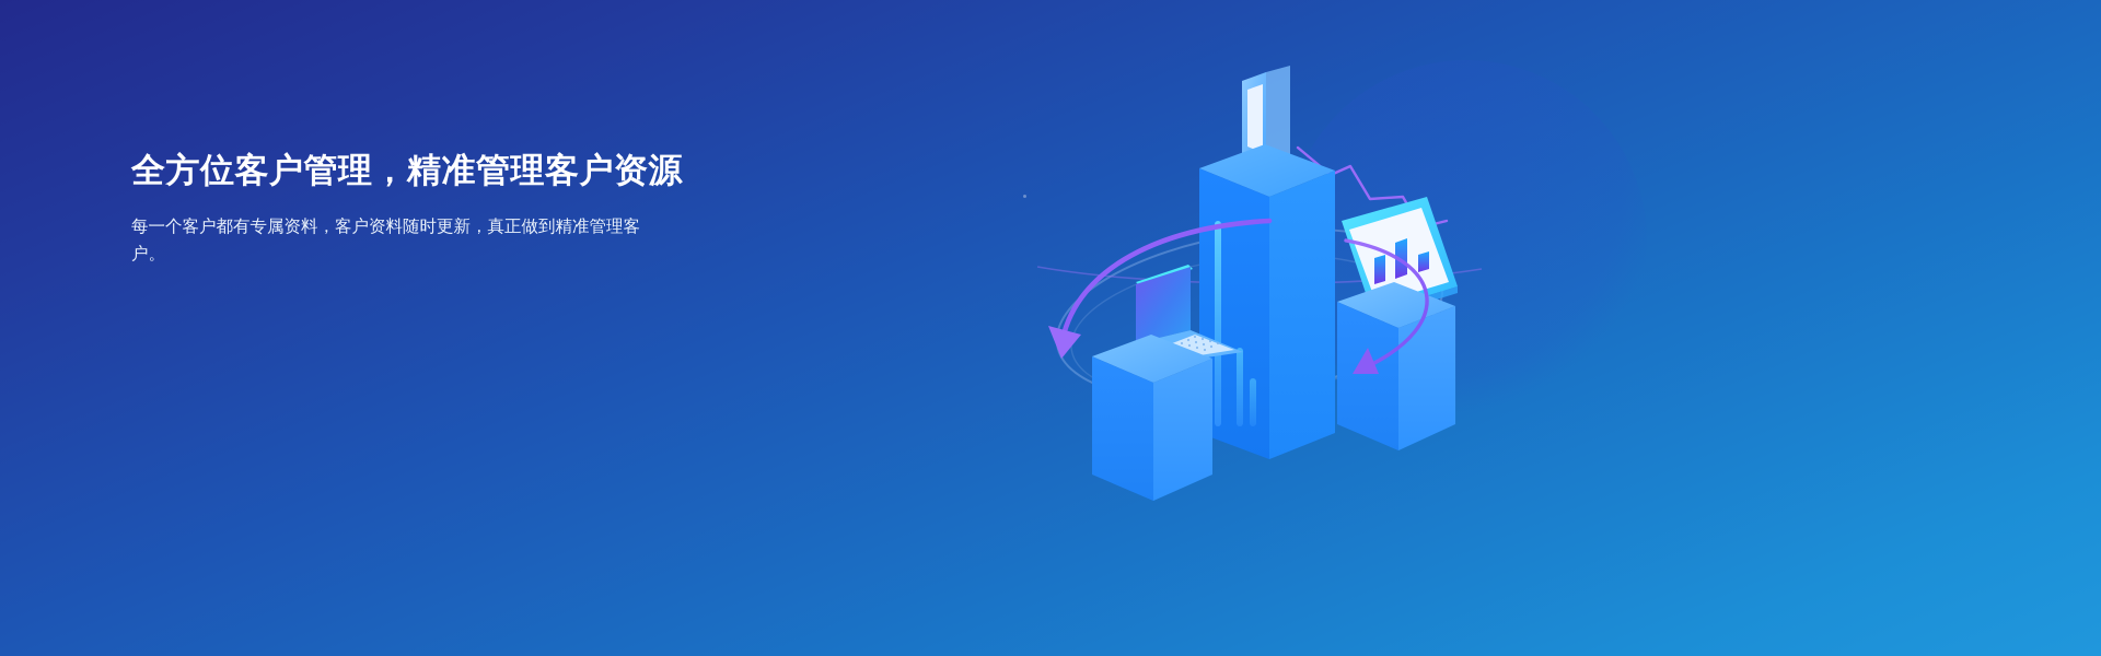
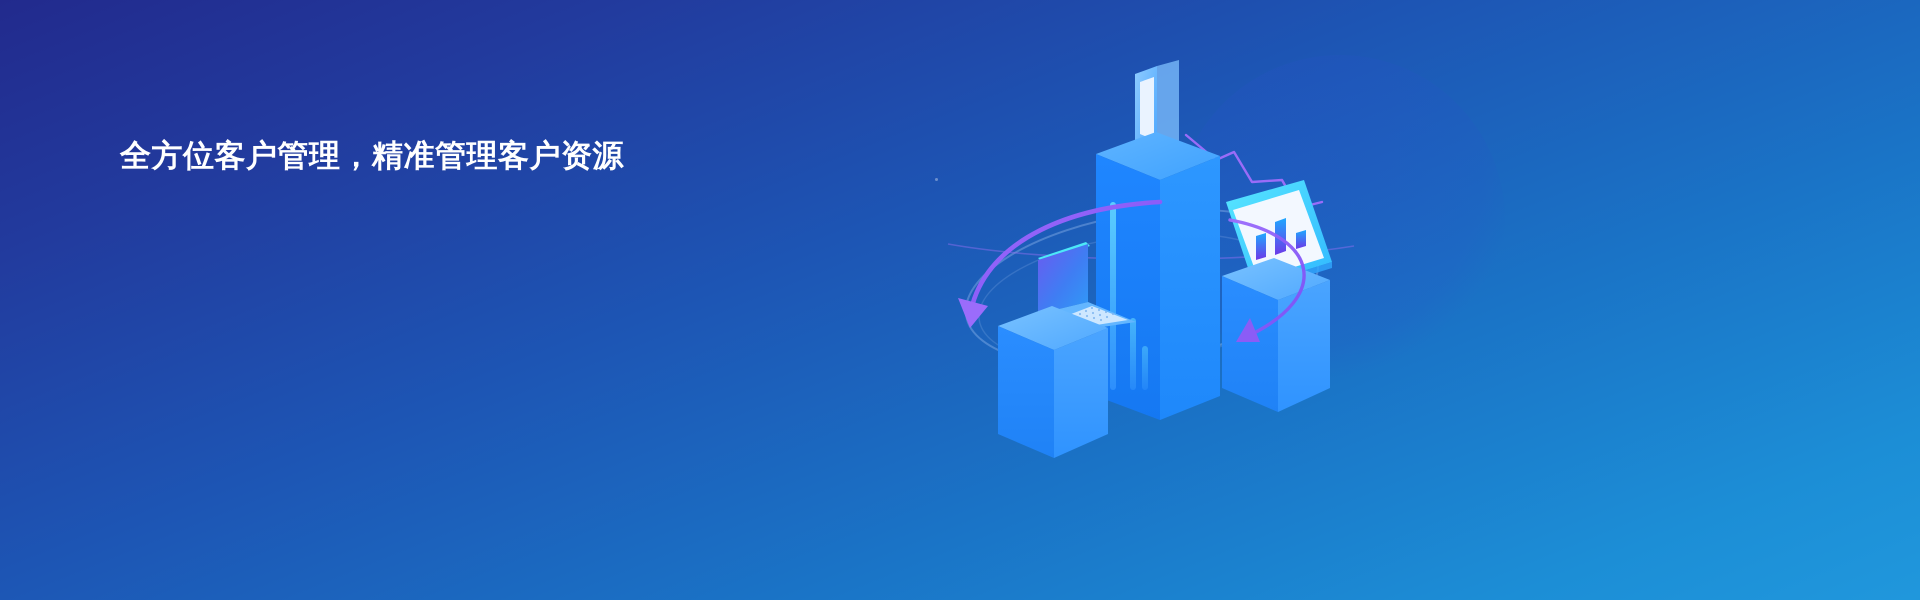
  全方位客户管理，精准管理客户资源
- 每一个客户都有专属资料，客户资料随时更新，真正做到精准管理客户。
